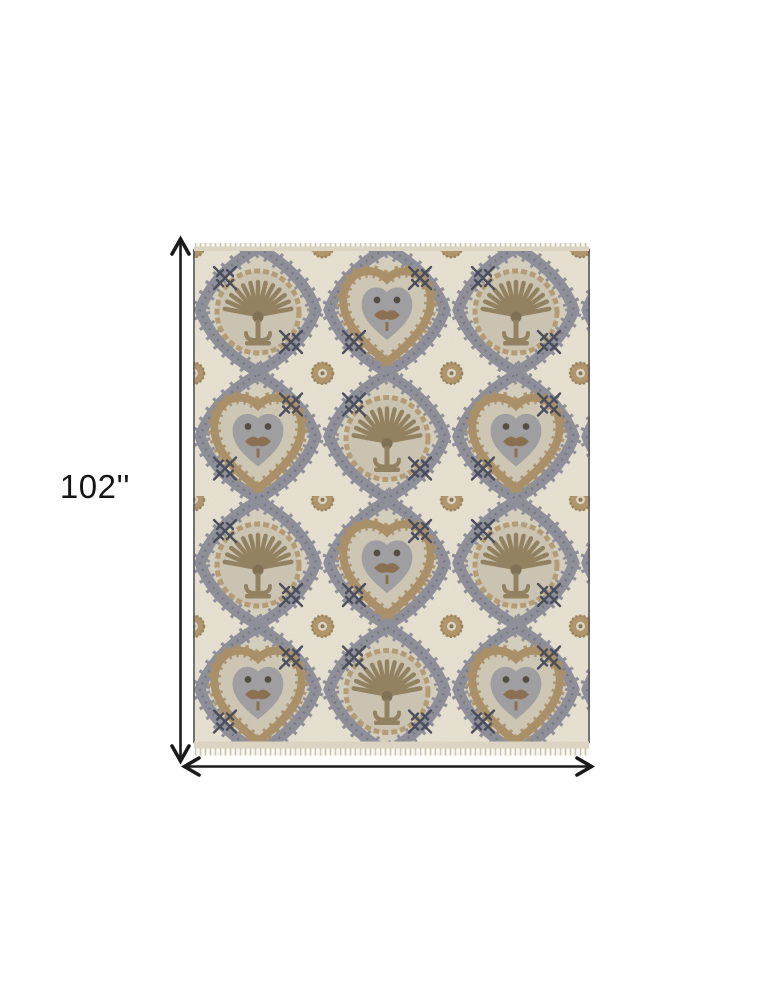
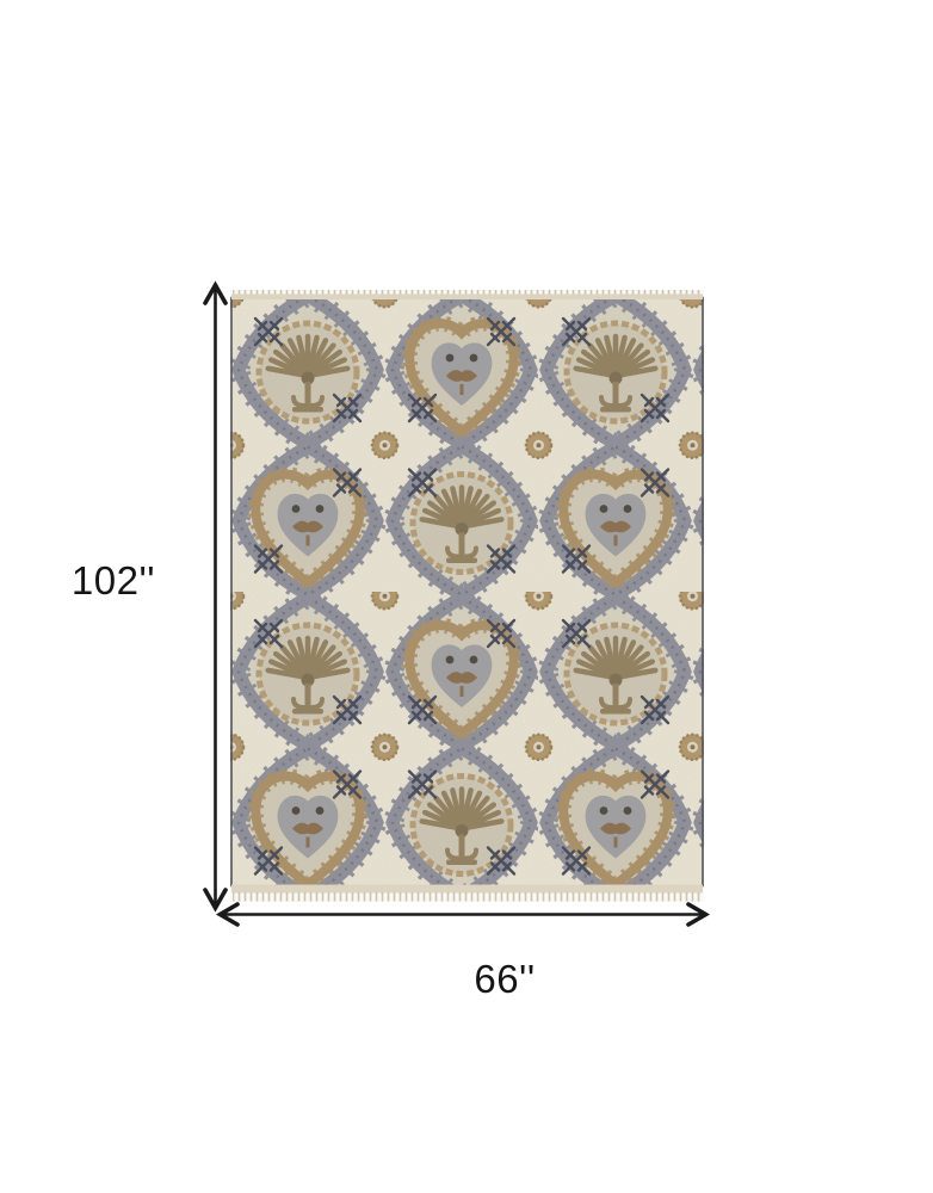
  102''
+ 66''
